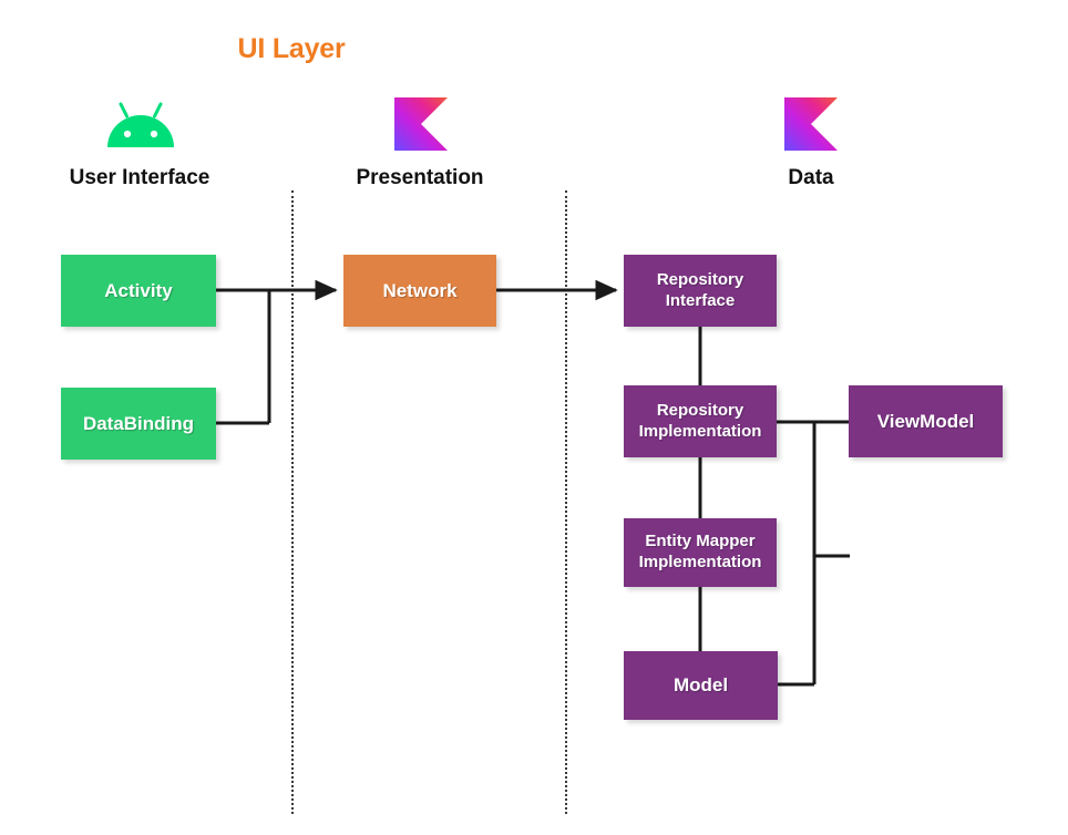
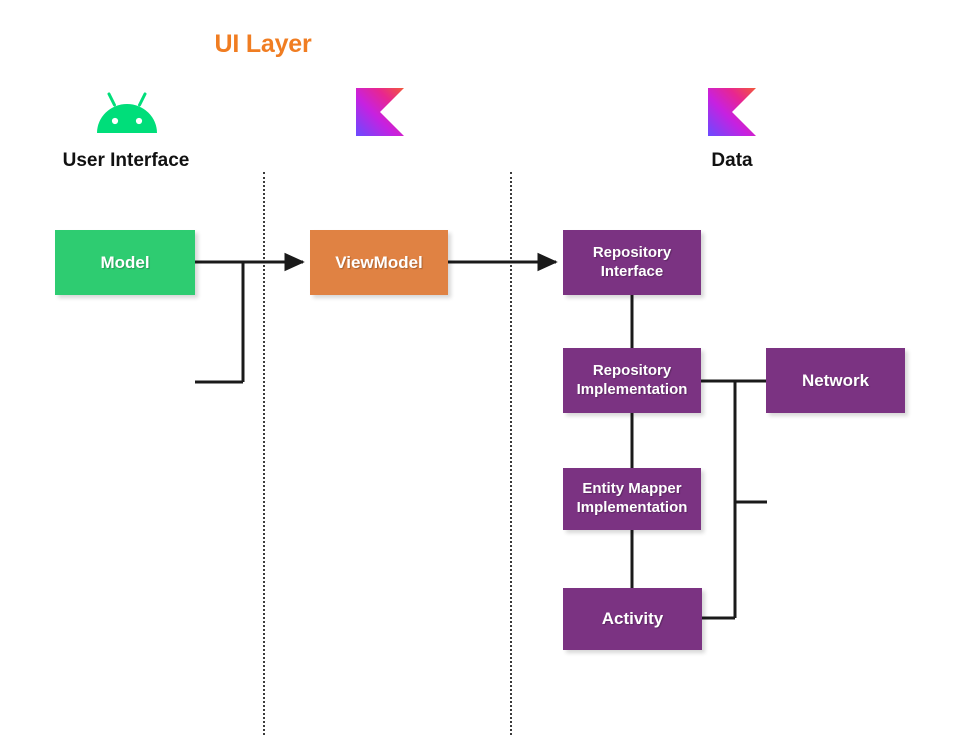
  UI Layer
  User Interface
- Presentation
  Data
- Activity
+ Model
- DataBinding
- Network
+ ViewModel
  Repository
  Interface
  Repository
  Implementation
  Entity Mapper
  Implementation
- Model
+ Activity
- ViewModel
+ Network
